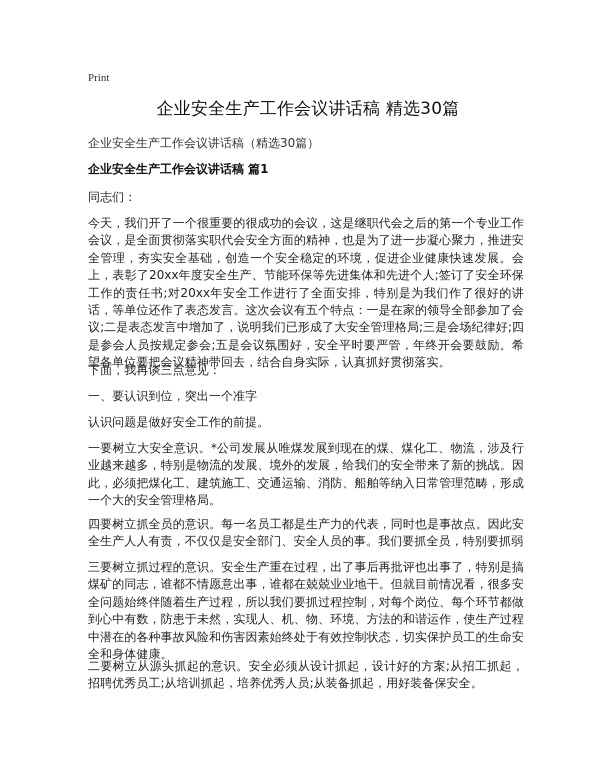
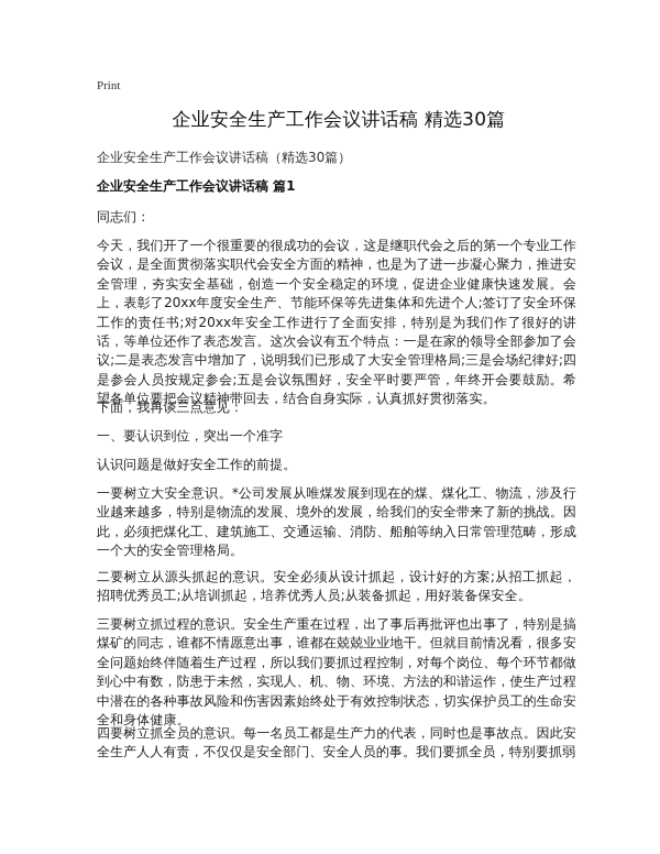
  Print
  企业安全生产工作会议讲话稿 精选30篇
  企业安全生产工作会议讲话稿（精选30篇）
  企业安全生产工作会议讲话稿 篇1
  同志们：
  今天，我们开了一个很重要的很成功的会议，这是继职代会之后的第一个专业工作会议，是全面贯彻落实职代会安全方面的精神，也是为了进一步凝心聚力，推进安全管理，夯实安全基础，创造一个安全稳定的环境，促进企业健康快速发展。会上，表彰了20xx年度安全生产、节能环保等先进集体和先进个人;签订了安全环保工作的责任书;对20xx年安全工作进行了全面安排，特别是为我们作了很好的讲话，等单位还作了表态发言。这次会议有五个特点：一是在家的领导全部参加了会议;二是表态发言中增加了，说明我们已形成了大安全管理格局;三是会场纪律好;四是参会人员按规定参会;五是会议氛围好，安全平时要严管，年终开会要鼓励。希望各单位要把会议精神带回去，结合自身实际，认真抓好贯彻落实。
  下面，我再谈三点意见：
  一、要认识到位，突出一个准字
  认识问题是做好安全工作的前提。
  一要树立大安全意识。*公司发展从唯煤发展到现在的煤、煤化工、物流，涉及行业越来越多，特别是物流的发展、境外的发展，给我们的安全带来了新的挑战。因此，必须把煤化工、建筑施工、交通运输、消防、船舶等纳入日常管理范畴，形成一个大的安全管理格局。
- 四要树立抓全员的意识。每一名员工都是生产力的代表，同时也是事故点。因此安全生产人人有责，不仅仅是安全部门、安全人员的事。我们要抓全员，特别要抓弱
+ 二要树立从源头抓起的意识。安全必须从设计抓起，设计好的方案;从招工抓起，招聘优秀员工;从培训抓起，培养优秀人员;从装备抓起，用好装备保安全。
  三要树立抓过程的意识。安全生产重在过程，出了事后再批评也出事了，特别是搞煤矿的同志，谁都不情愿意出事，谁都在兢兢业业地干。但就目前情况看，很多安全问题始终伴随着生产过程，所以我们要抓过程控制，对每个岗位、每个环节都做到心中有数，防患于未然，实现人、机、物、环境、方法的和谐运作，使生产过程中潜在的各种事故风险和伤害因素始终处于有效控制状态，切实保护员工的生命安全和身体健康。
- 二要树立从源头抓起的意识。安全必须从设计抓起，设计好的方案;从招工抓起，招聘优秀员工;从培训抓起，培养优秀人员;从装备抓起，用好装备保安全。
+ 四要树立抓全员的意识。每一名员工都是生产力的代表，同时也是事故点。因此安全生产人人有责，不仅仅是安全部门、安全人员的事。我们要抓全员，特别要抓弱
